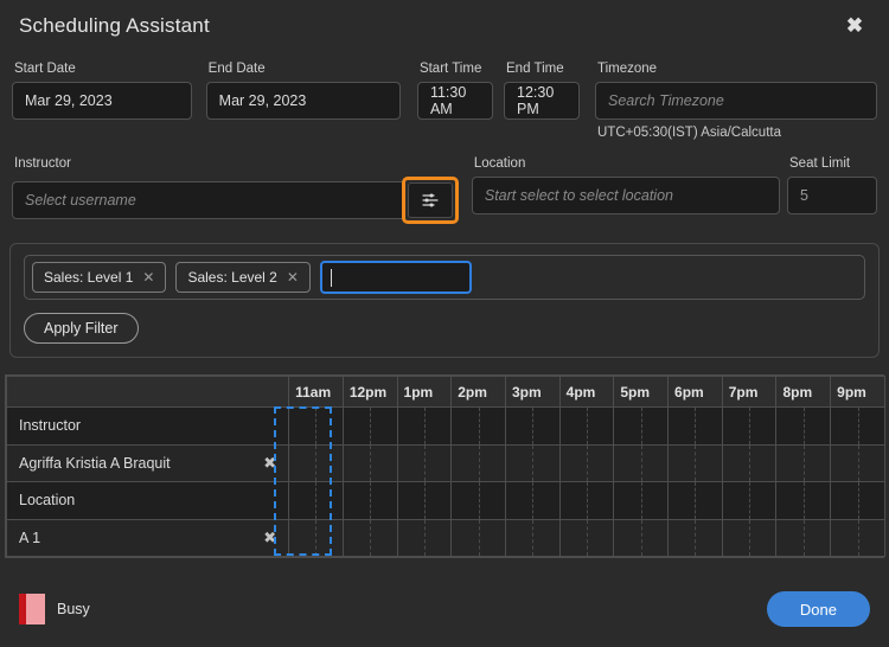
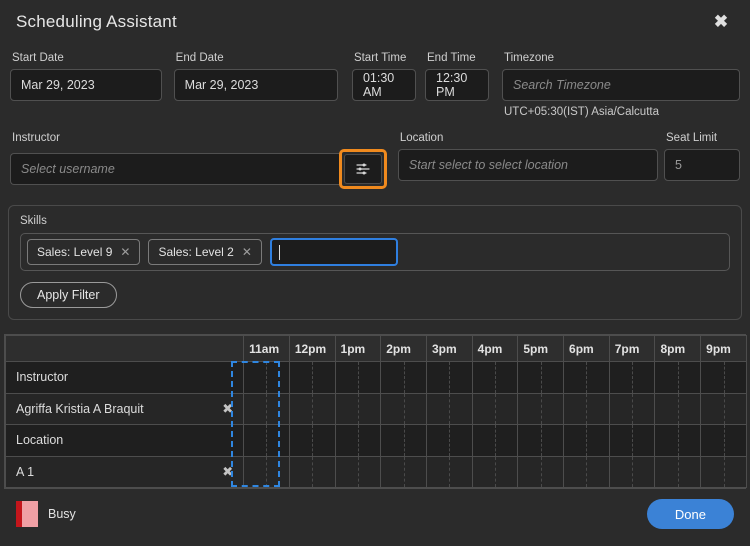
  Scheduling Assistant
  ✖
  Start Date
  Mar 29, 2023
  End Date
  Mar 29, 2023
  Start Time
- 11:30 AM
+ 01:30 AM
  End Time
  12:30 PM
  Timezone
  Search Timezone
  UTC+05:30(IST) Asia/Calcutta
  Instructor
  Select username
  Location
  Start select to select location
  Seat Limit
  5
+ Skills
- Sales: Level 1
+ Sales: Level 9
  ✕
  Sales: Level 2
  ✕
  Apply Filter
  	11am	12pm	1pm	2pm	3pm	4pm	5pm	6pm	7pm	8pm	9pm
  Instructor
  Agriffa Kristia A Braquit ✖
  Location
  A 1 ✖
  Busy
  Done
